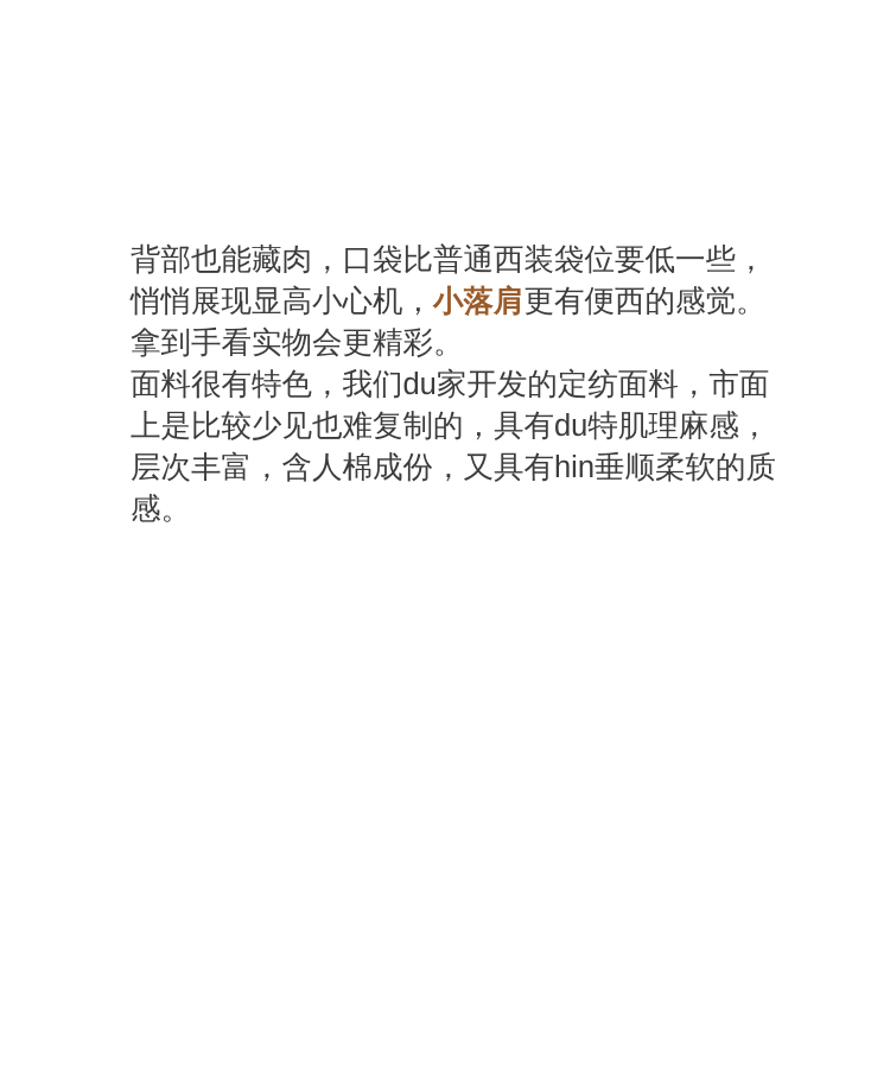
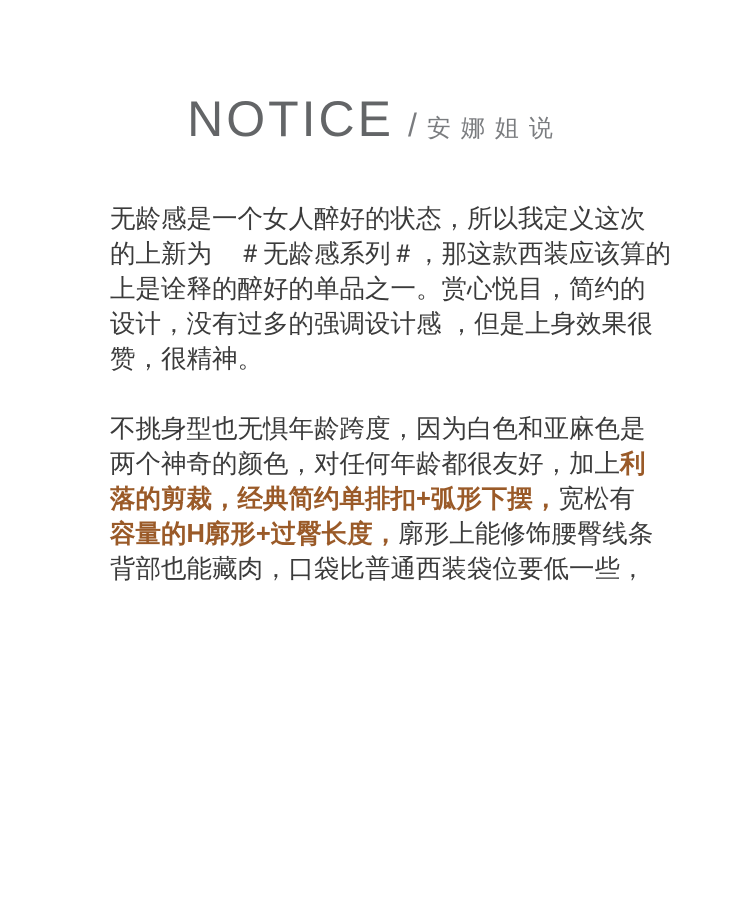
+ NOTICE
+ /
+ 安娜姐说
+ 无龄感是一个女人醉好的状态，所以我定义这次
+ 的上新为 ＃无龄感系列＃，那这款西装应该算的
+ 上是诠释的醉好的单品之一。赏心悦目，简约的
+ 设计，没有过多的强调设计感 ，但是上身效果很
+ 赞，很精神。
+ 不挑身型也无惧年龄跨度，因为白色和亚麻色是
+ 两个神奇的颜色，对任何年龄都很友好，加上利
+ 落的剪裁，经典简约单排扣+弧形下摆，宽松有
+ 容量的H廓形+过臀长度，廓形上能修饰腰臀线条
  背部也能藏肉，口袋比普通西装袋位要低一些，
- 悄悄展现显高小心机，小落肩更有便西的感觉。
- 拿到手看实物会更精彩。
- 面料很有特色，我们du家开发的定纺面料，市面
- 上是比较少见也难复制的，具有du特肌理麻感，
- 层次丰富，含人棉成份，又具有hin垂顺柔软的质
- 感。
